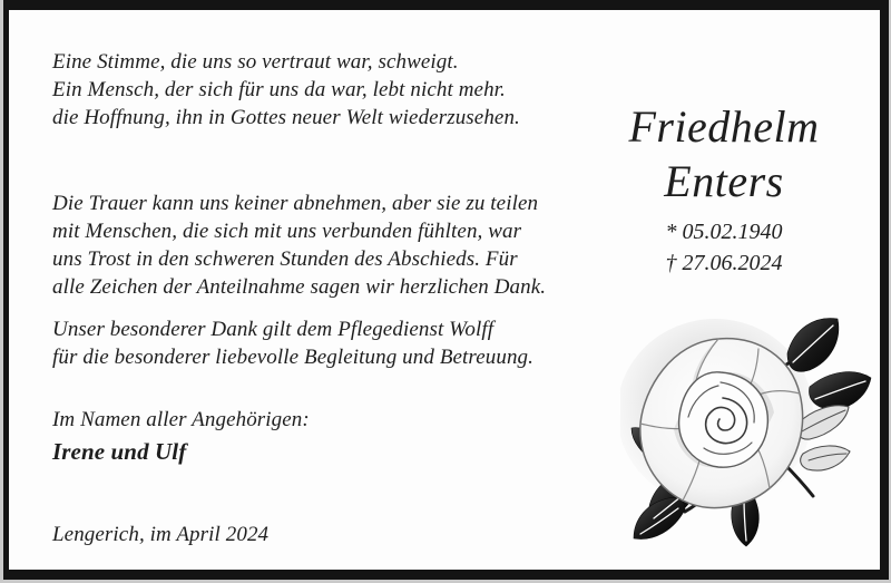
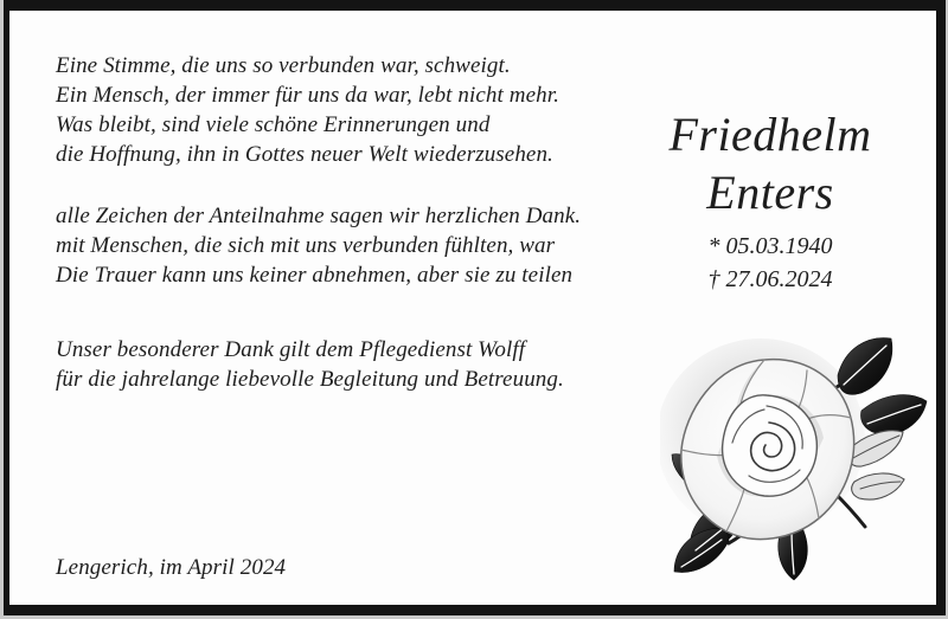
- Eine Stimme, die uns so vertraut war, schweigt.
+ Eine Stimme, die uns so verbunden war, schweigt.
- Ein Mensch, der sich für uns da war, lebt nicht mehr.
+ Ein Mensch, der immer für uns da war, lebt nicht mehr.
+ Was bleibt, sind viele schöne Erinnerungen und
  die Hoffnung, ihn in Gottes neuer Welt wiederzusehen.
- Die Trauer kann uns keiner abnehmen, aber sie zu teilen
+ alle Zeichen der Anteilnahme sagen wir herzlichen Dank.
  mit Menschen, die sich mit uns verbunden fühlten, war
- uns Trost in den schweren Stunden des Abschieds. Für
- alle Zeichen der Anteilnahme sagen wir herzlichen Dank.
+ Die Trauer kann uns keiner abnehmen, aber sie zu teilen
  Unser besonderer Dank gilt dem Pflegedienst Wolff
- für die besonderer liebevolle Begleitung und Betreuung.
+ für die jahrelange liebevolle Begleitung und Betreuung.
- Im Namen aller Angehörigen:
- Irene und Ulf
  Lengerich, im April 2024
  Friedhelm
  Enters
- * 05.02.1940
+ * 05.03.1940
  † 27.06.2024
